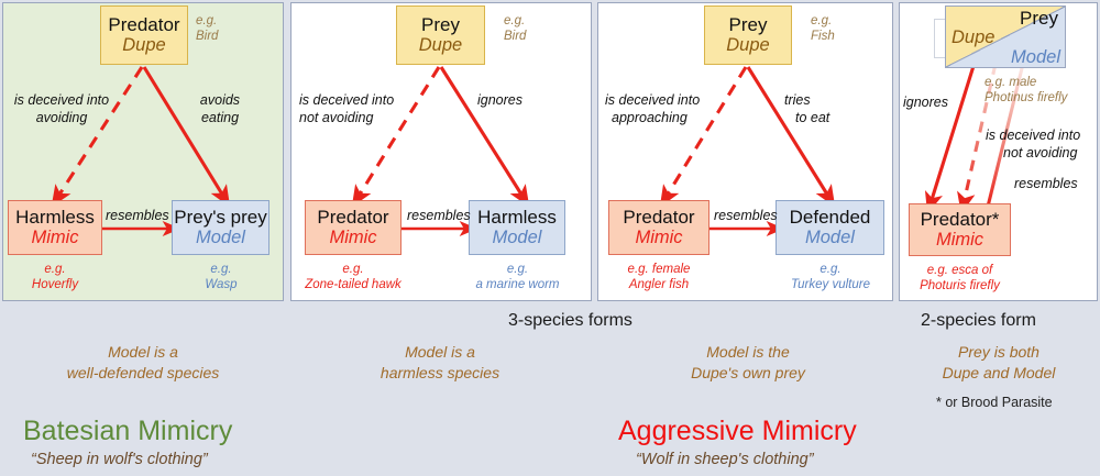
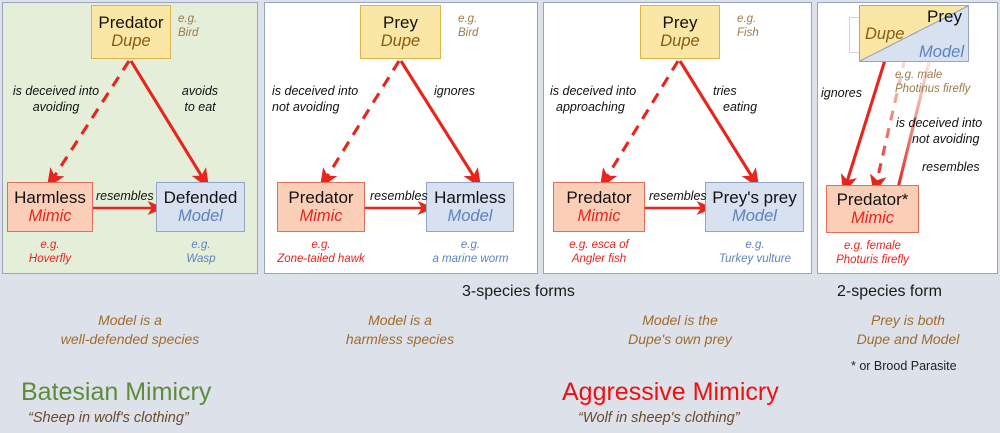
  Predator
  Dupe
  e.g.
  Bird
  Harmless
  Mimic
  e.g.
  Hoverfly
- Prey's prey
+ Defended
  Model
  e.g.
  Wasp
  is deceived into
  avoiding
  avoids
- eating
+ to eat
  resembles
  Prey
  Dupe
  e.g.
  Bird
  Predator
  Mimic
  e.g.
  Zone-tailed hawk
  Harmless
  Model
  e.g.
  a marine worm
  is deceived into
  not avoiding
  ignores
  resembles
  Prey
  Dupe
  e.g.
  Fish
  Predator
  Mimic
- e.g. female
+ e.g. esca of
  Angler fish
- Defended
+ Prey's prey
  Model
  e.g.
  Turkey vulture
  is deceived into
  approaching
  tries
- to eat
+ eating
  resembles
  Prey
  Dupe
  Model
  e.g. male
  Photinus firefly
  Predator*
  Mimic
- e.g. esca of
+ e.g. female
  Photuris firefly
  ignores
  is deceived into
  not avoiding
  resembles
  3-species forms
  2-species form
  Model is a
  well-defended species
  Model is a
  harmless species
  Model is the
  Dupe's own prey
  Prey is both
  Dupe and Model
  * or Brood Parasite
  Batesian Mimicry
  “Sheep in wolf's clothing”
  Aggressive Mimicry
  “Wolf in sheep's clothing”
